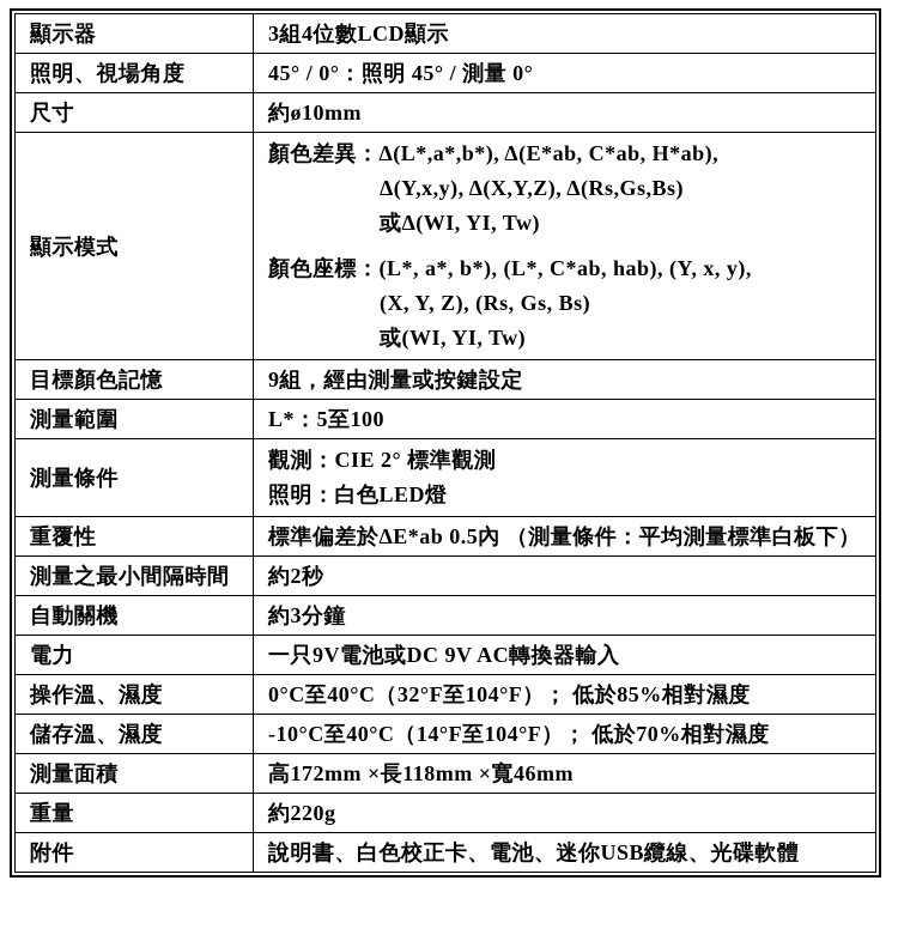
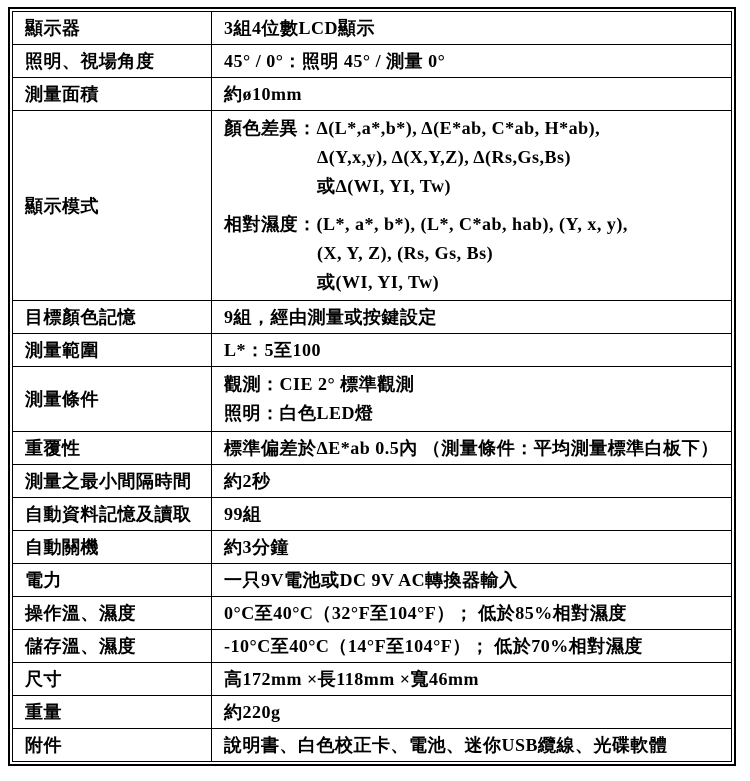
  顯示器	3組4位數LCD顯示
  照明、視場角度	45° / 0°：照明 45° / 測量 0°
- 尺寸	約ø10mm
+ 測量面積	約ø10mm
- 顯示模式	顏色差異：Δ(L*,a*,b*), Δ(E*ab, C*ab, H*ab),Δ(Y,x,y), Δ(X,Y,Z), Δ(Rs,Gs,Bs)或Δ(WI, YI, Tw)顏色座標：(L*, a*, b*), (L*, C*ab, hab), (Y, x, y),(X, Y, Z), (Rs, Gs, Bs)或(WI, YI, Tw)
+ 顯示模式	顏色差異：Δ(L*,a*,b*), Δ(E*ab, C*ab, H*ab),Δ(Y,x,y), Δ(X,Y,Z), Δ(Rs,Gs,Bs)或Δ(WI, YI, Tw)相對濕度：(L*, a*, b*), (L*, C*ab, hab), (Y, x, y),(X, Y, Z), (Rs, Gs, Bs)或(WI, YI, Tw)
  目標顏色記憶	9組，經由測量或按鍵設定
  測量範圍	L*：5至100
  測量條件	觀測：CIE 2° 標準觀測照明：白色LED燈
  重覆性	標準偏差於ΔE*ab 0.5內 （測量條件：平均測量標準白板下）
  測量之最小間隔時間	約2秒
+ 自動資料記憶及讀取	99組
  自動關機	約3分鐘
  電力	一只9V電池或DC 9V AC轉換器輸入
  操作溫、濕度	0°C至40°C（32°F至104°F）； 低於85%相對濕度
  儲存溫、濕度	-10°C至40°C（14°F至104°F）； 低於70%相對濕度
- 測量面積	高172mm ×長118mm ×寬46mm
+ 尺寸	高172mm ×長118mm ×寬46mm
  重量	約220g
  附件	說明書、白色校正卡、電池、迷你USB纜線、光碟軟體
